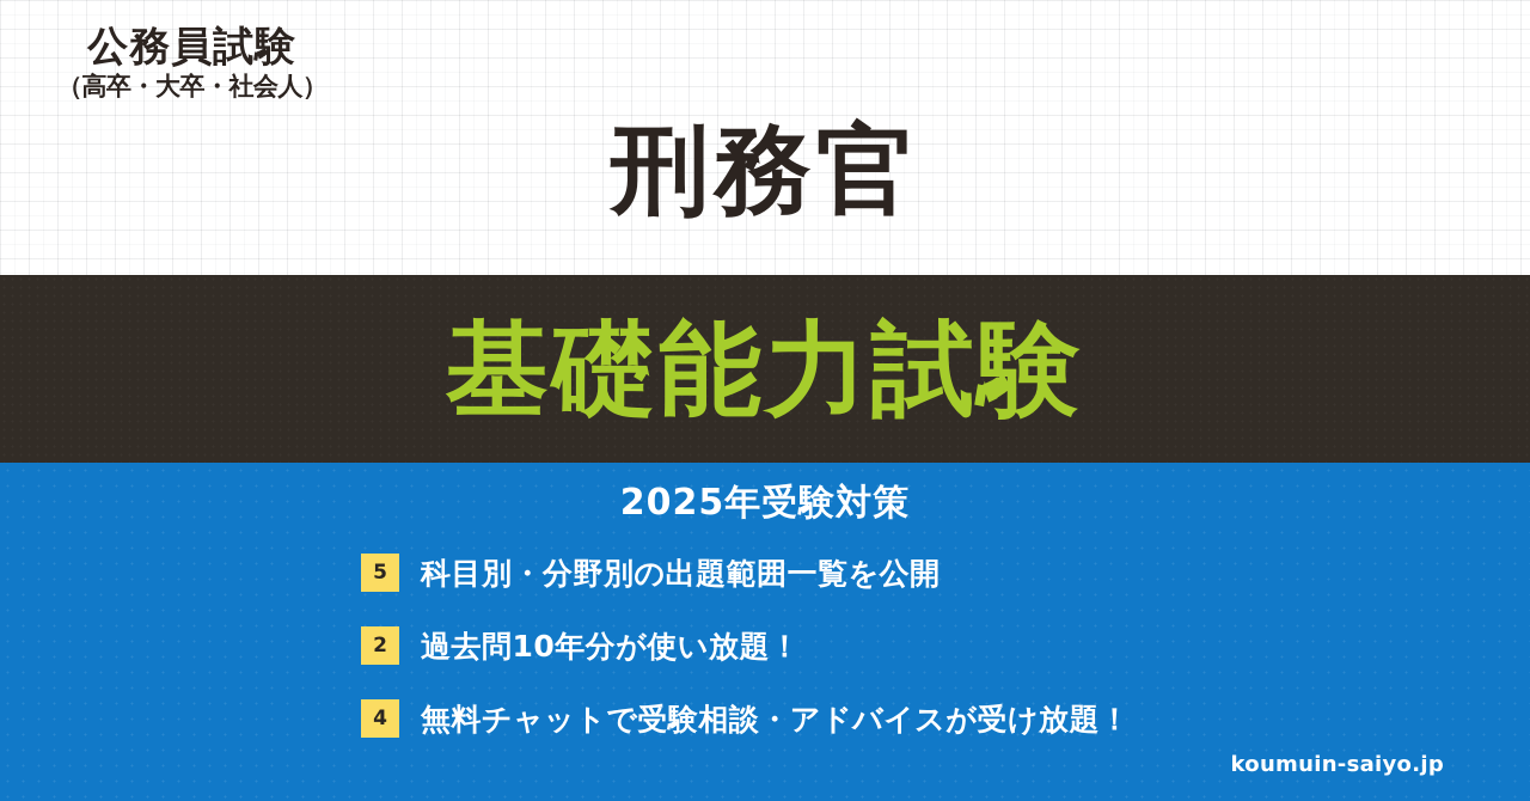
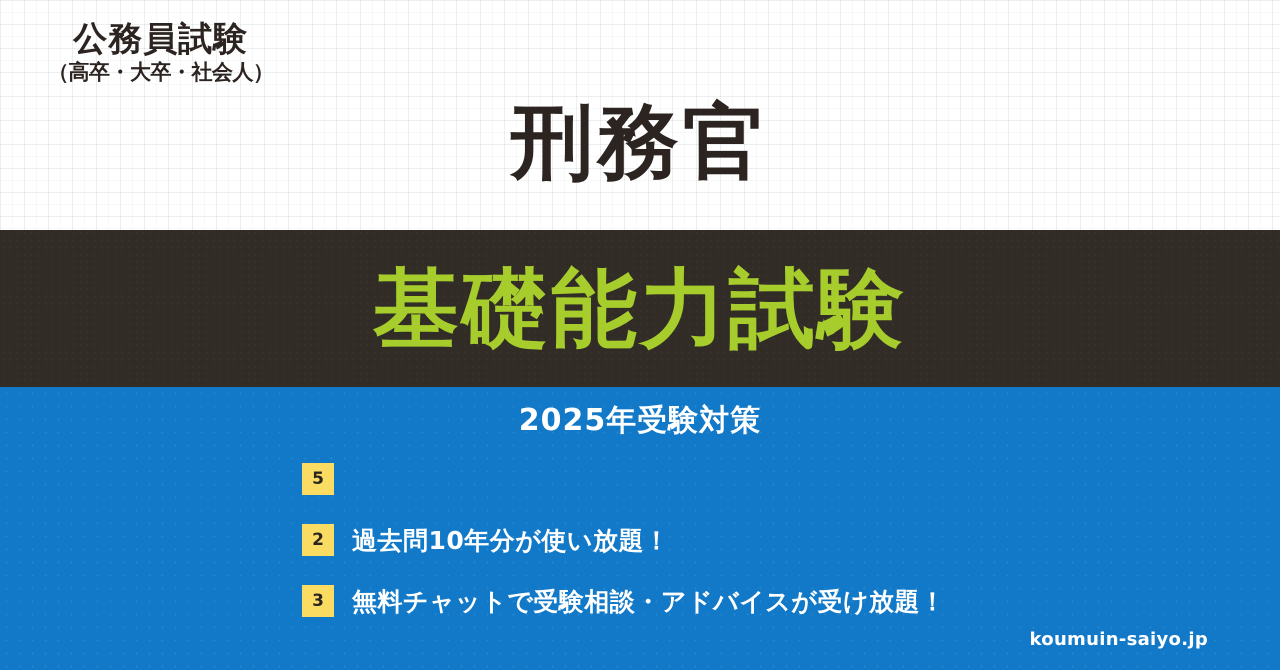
  公務員試験
  （高卒・大卒・社会人）
  刑務官
  基礎能力試験
  2025年受験対策
  5
- 科目別・分野別の出題範囲一覧を公開
  2
  過去問10年分が使い放題！
- 4
+ 3
  無料チャットで受験相談・アドバイスが受け放題！
  koumuin-saiyo.jp
